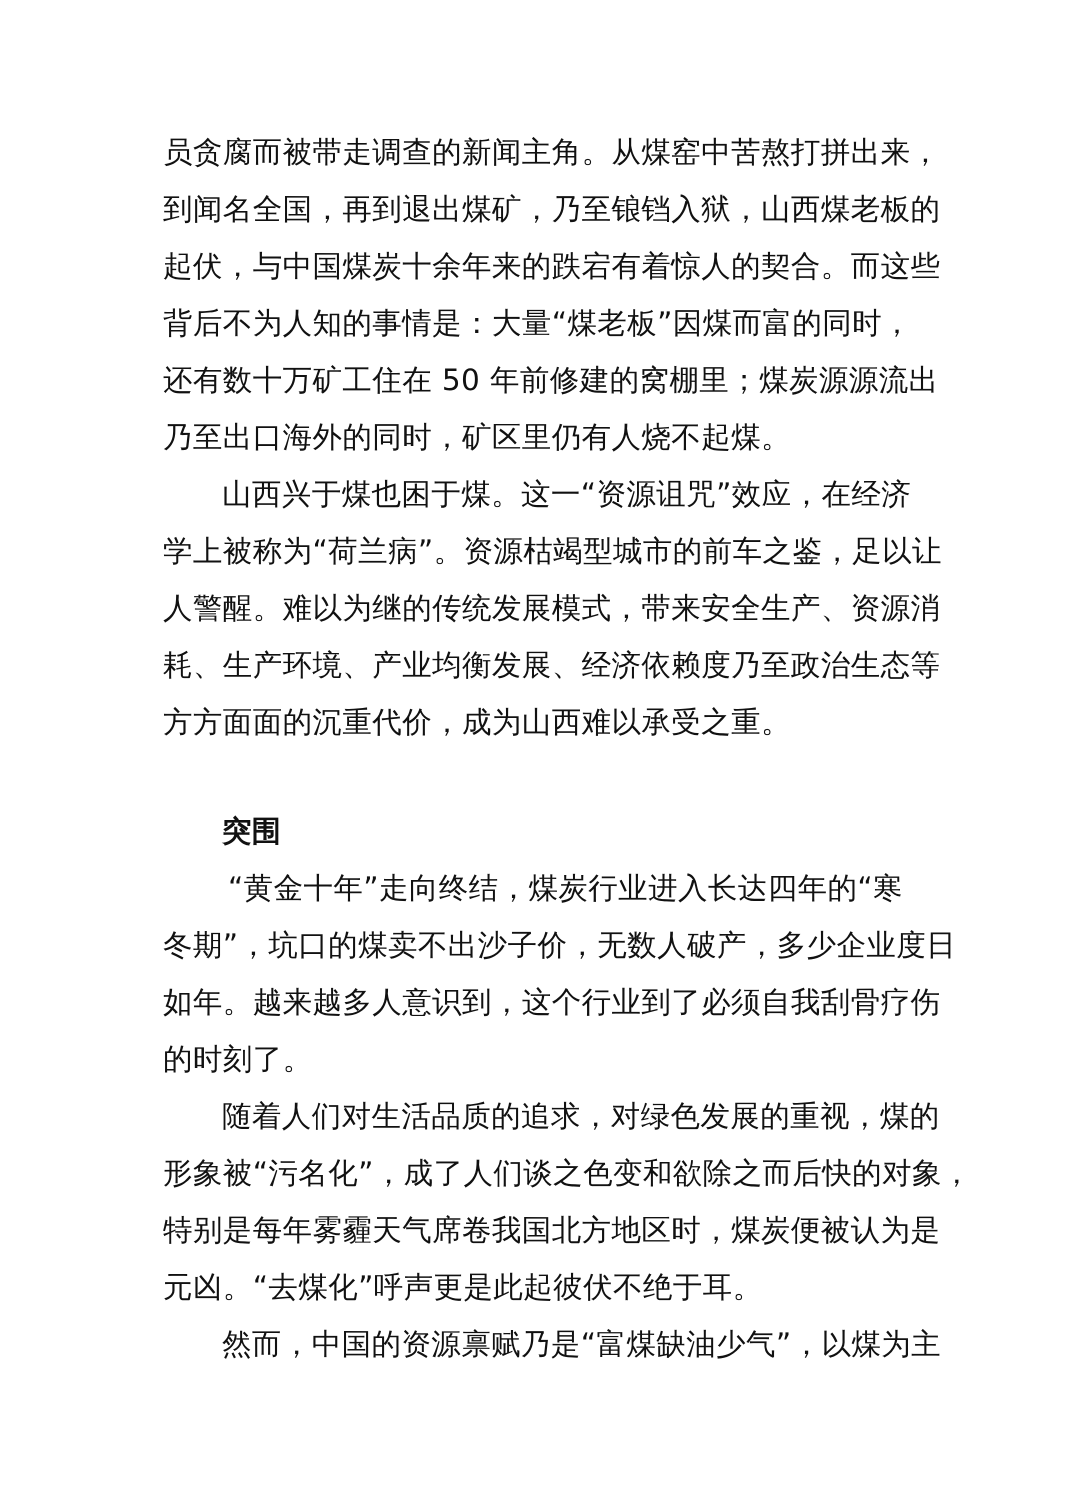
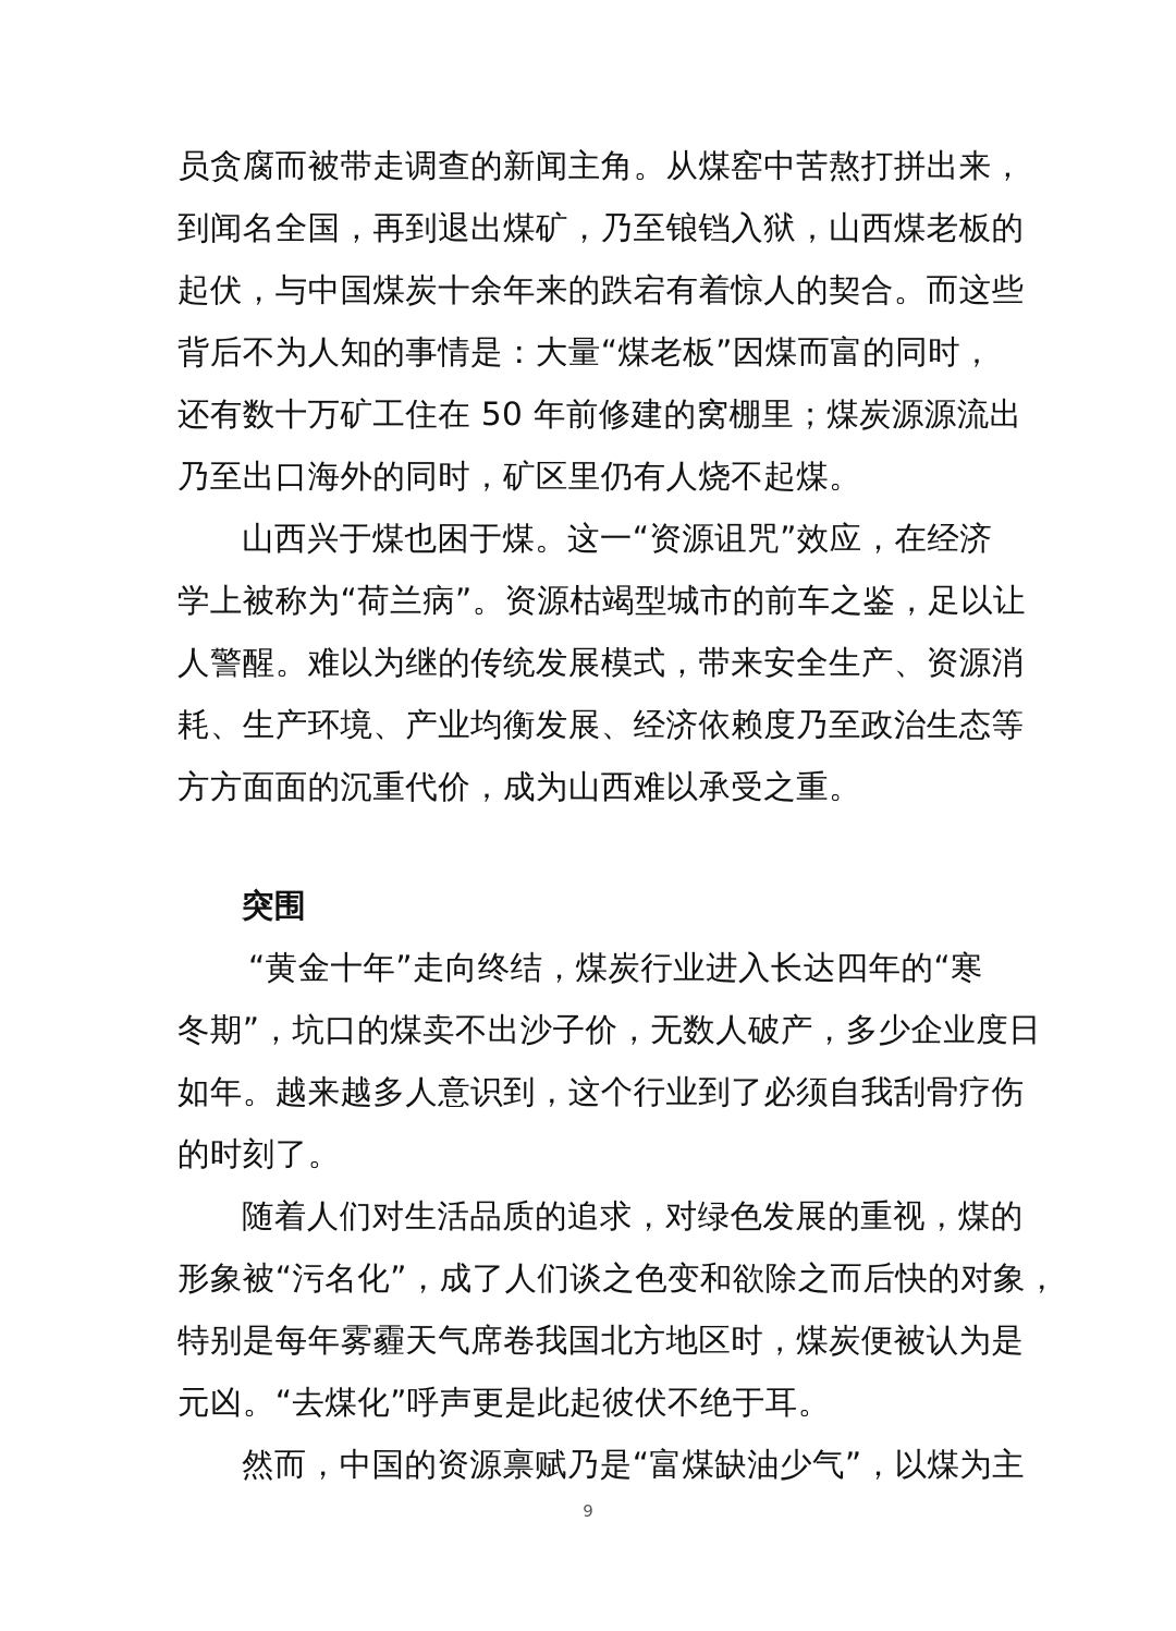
  员贪腐而被带走调查的新闻主角。从煤窑中苦熬打拼出来，
  到闻名全国，再到退出煤矿，乃至锒铛入狱，山西煤老板的
  起伏，与中国煤炭十余年来的跌宕有着惊人的契合。而这些
  背后不为人知的事情是：大量“煤老板”因煤而富的同时，
  还有数十万矿工住在 50 年前修建的窝棚里；煤炭源源流出
  乃至出口海外的同时，矿区里仍有人烧不起煤。
  山西兴于煤也困于煤。这一“资源诅咒”效应，在经济
  学上被称为“荷兰病”。资源枯竭型城市的前车之鉴，足以让
  人警醒。难以为继的传统发展模式，带来安全生产、资源消
  耗、生产环境、产业均衡发展、经济依赖度乃至政治生态等
  方方面面的沉重代价，成为山西难以承受之重。
  突围
  “黄金十年”走向终结，煤炭行业进入长达四年的“寒
  冬期”，坑口的煤卖不出沙子价，无数人破产，多少企业度日
  如年。越来越多人意识到，这个行业到了必须自我刮骨疗伤
  的时刻了。
  随着人们对生活品质的追求，对绿色发展的重视，煤的
  形象被“污名化”，成了人们谈之色变和欲除之而后快的对象，
  特别是每年雾霾天气席卷我国北方地区时，煤炭便被认为是
  元凶。“去煤化”呼声更是此起彼伏不绝于耳。
  然而，中国的资源禀赋乃是“富煤缺油少气”，以煤为主
+ 9
